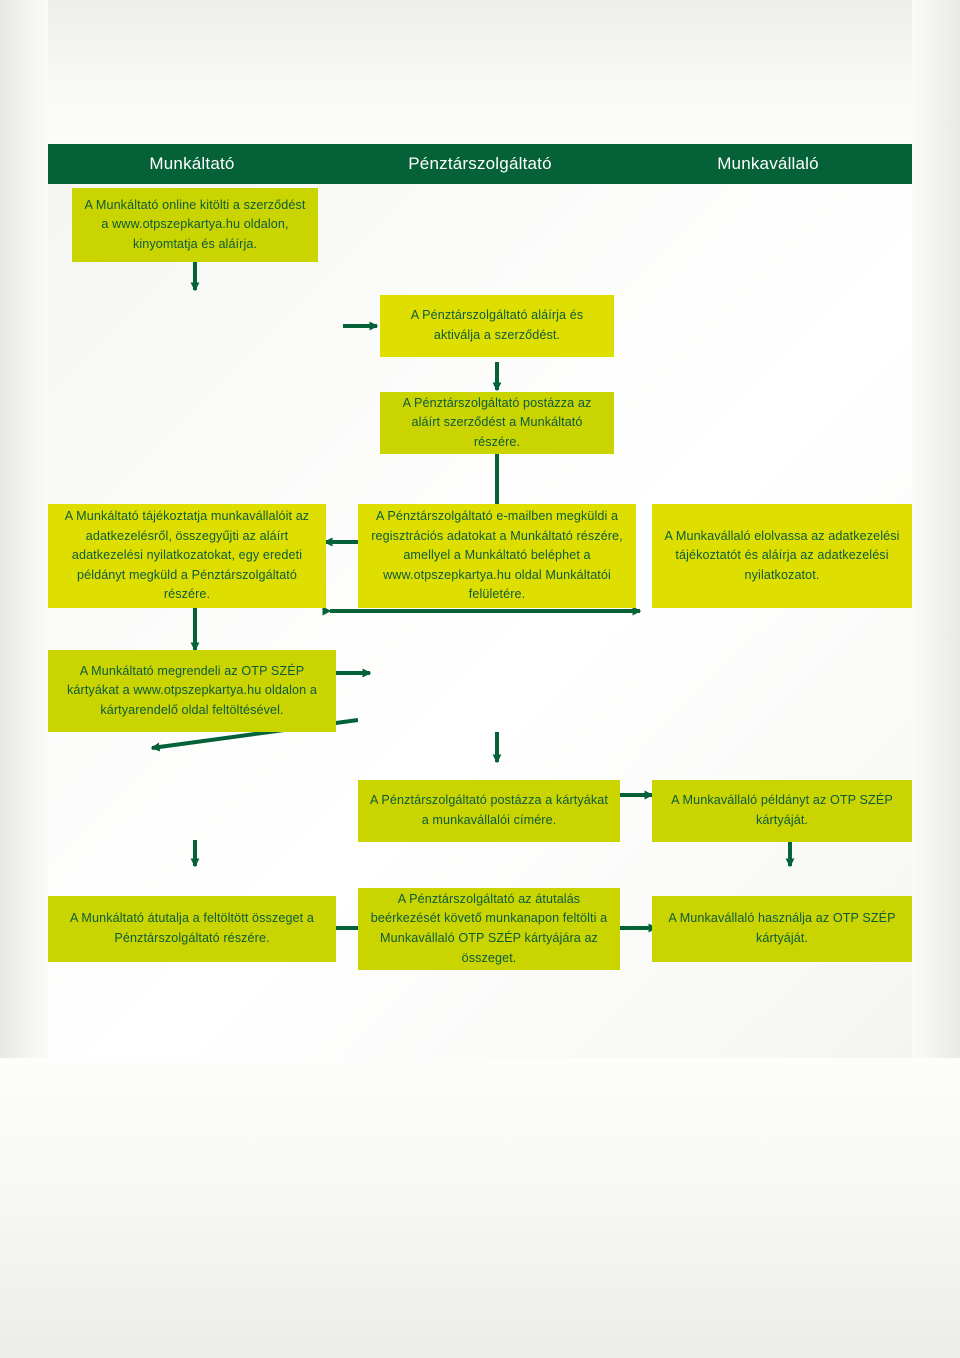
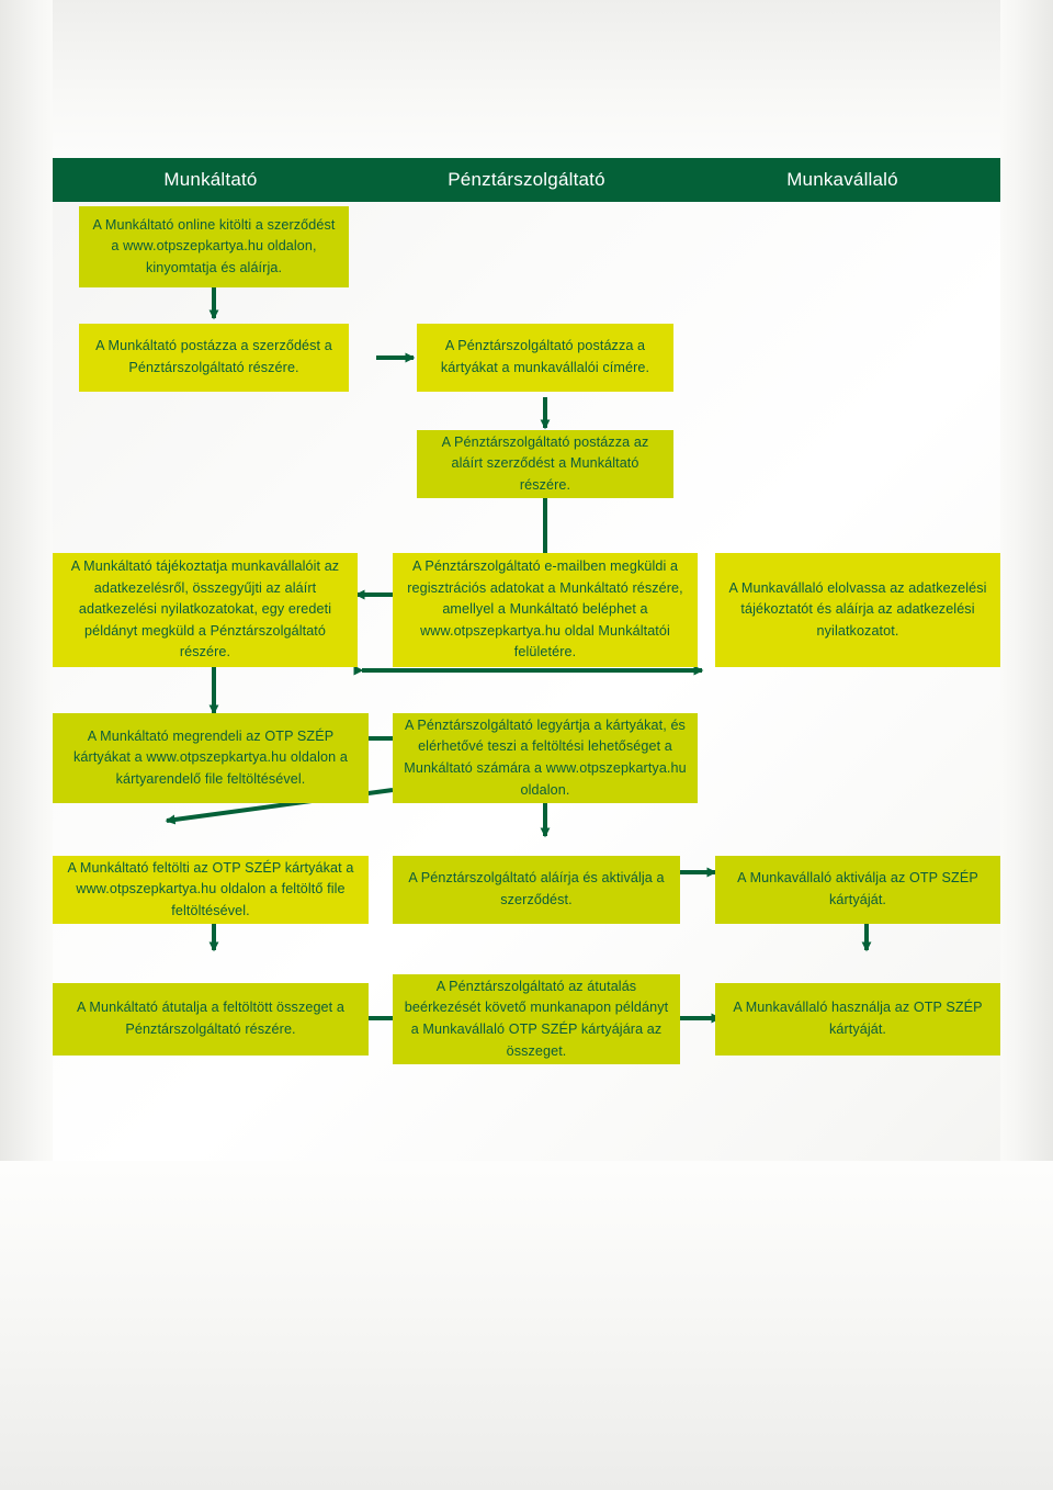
  Munkáltató
  Pénztárszolgáltató
  Munkavállaló
  A Munkáltató online kitölti a szerződést a www.otpszepkartya.hu oldalon, kinyomtatja és aláírja.
+ A Munkáltató postázza a szerződést a Pénztárszolgáltató részére.
- A Pénztárszolgáltató aláírja és aktiválja a szerződést.
+ A Pénztárszolgáltató postázza a kártyákat a munkavállalói címére.
  A Pénztárszolgáltató postázza az aláírt szerződést a Munkáltató részére.
  A Munkáltató tájékoztatja munkavállalóit az adatkezelésről, összegyűjti az aláírt adatkezelési nyilatkozatokat, egy eredeti példányt megküld a Pénztárszolgáltató részére.
  A Pénztárszolgáltató e-mailben megküldi a regisztrációs adatokat a Munkáltató részére, amellyel a Munkáltató beléphet a www.otpszepkartya.hu oldal Munkáltatói felületére.
  A Munkavállaló elolvassa az adatkezelési tájékoztatót és aláírja az adatkezelési nyilatkozatot.
- A Munkáltató megrendeli az OTP SZÉP kártyákat a www.otpszepkartya.hu oldalon a kártyarendelő oldal feltöltésével.
+ A Munkáltató megrendeli az OTP SZÉP kártyákat a www.otpszepkartya.hu oldalon a kártyarendelő file feltöltésével.
+ A Pénztárszolgáltató legyártja a kártyákat, és elérhetővé teszi a feltöltési lehetőséget a Munkáltató számára a www.otpszepkartya.hu oldalon.
+ A Munkáltató feltölti az OTP SZÉP kártyákat a www.otpszepkartya.hu oldalon a feltöltő file feltöltésével.
- A Pénztárszolgáltató postázza a kártyákat a munkavállalói címére.
+ A Pénztárszolgáltató aláírja és aktiválja a szerződést.
- A Munkavállaló példányt az OTP SZÉP kártyáját.
+ A Munkavállaló aktiválja az OTP SZÉP kártyáját.
  A Munkáltató átutalja a feltöltött összeget a Pénztárszolgáltató részére.
- A Pénztárszolgáltató az átutalás beérkezését követő munkanapon feltölti a Munkavállaló OTP SZÉP kártyájára az összeget.
+ A Pénztárszolgáltató az átutalás beérkezését követő munkanapon példányt a Munkavállaló OTP SZÉP kártyájára az összeget.
  A Munkavállaló használja az OTP SZÉP kártyáját.
